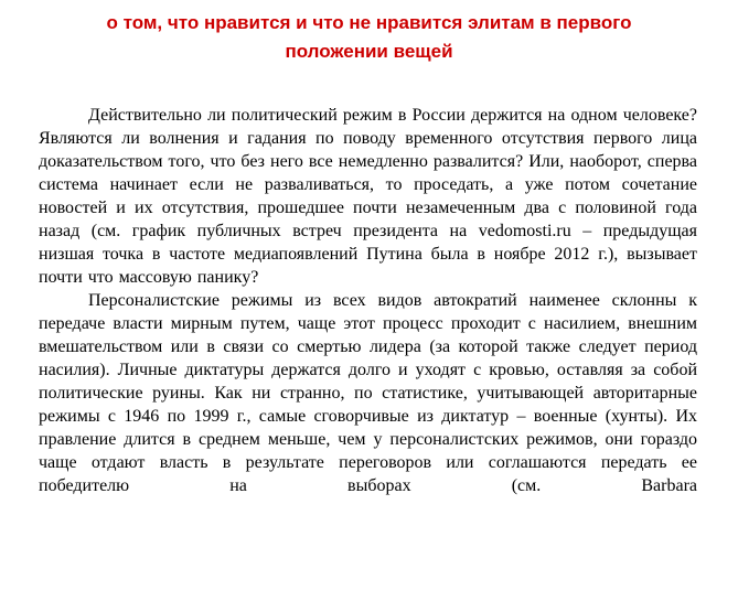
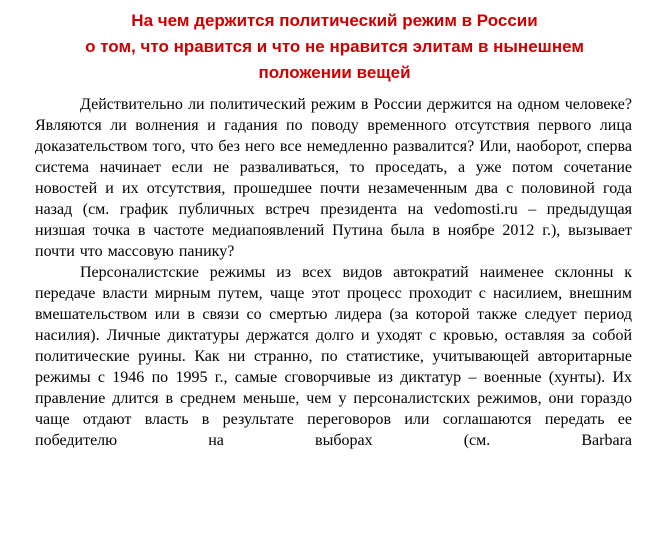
+ На чем держится политический режим в России
- о том, что нравится и что не нравится элитам в первого
+ о том, что нравится и что не нравится элитам в нынешнем
  положении вещей
  Действительно ли политический режим в России держится на одном человеке? Являются ли волнения и гадания по поводу временного отсутствия первого лица доказательством того, что без него все немедленно развалится? Или, наоборот, сперва система начинает если не разваливаться, то проседать, а уже потом сочетание новостей и их отсутствия, прошедшее почти незамеченным два с половиной года назад (см. график публичных встреч президента на vedomosti.ru – предыдущая низшая точка в частоте медиапоявлений Путина была в ноябре 2012 г.), вызывает почти что массовую панику?
- Персоналистские режимы из всех видов автократий наименее склонны к передаче власти мирным путем, чаще этот процесс проходит с насилием, внешним вмешательством или в связи со смертью лидера (за которой также следует период насилия). Личные диктатуры держатся долго и уходят с кровью, оставляя за собой политические руины. Как ни странно, по статистике, учитывающей авторитарные режимы с 1946 по 1999 г., самые сговорчивые из диктатур – военные (хунты). Их правление длится в среднем меньше, чем у персоналистских режимов, они гораздо чаще отдают власть в результате переговоров или соглашаются передать ее победителю на выборах (см. Barbara
+ Персоналистские режимы из всех видов автократий наименее склонны к передаче власти мирным путем, чаще этот процесс проходит с насилием, внешним вмешательством или в связи со смертью лидера (за которой также следует период насилия). Личные диктатуры держатся долго и уходят с кровью, оставляя за собой политические руины. Как ни странно, по статистике, учитывающей авторитарные режимы с 1946 по 1995 г., самые сговорчивые из диктатур – военные (хунты). Их правление длится в среднем меньше, чем у персоналистских режимов, они гораздо чаще отдают власть в результате переговоров или соглашаются передать ее победителю на выборах (см. Barbara
